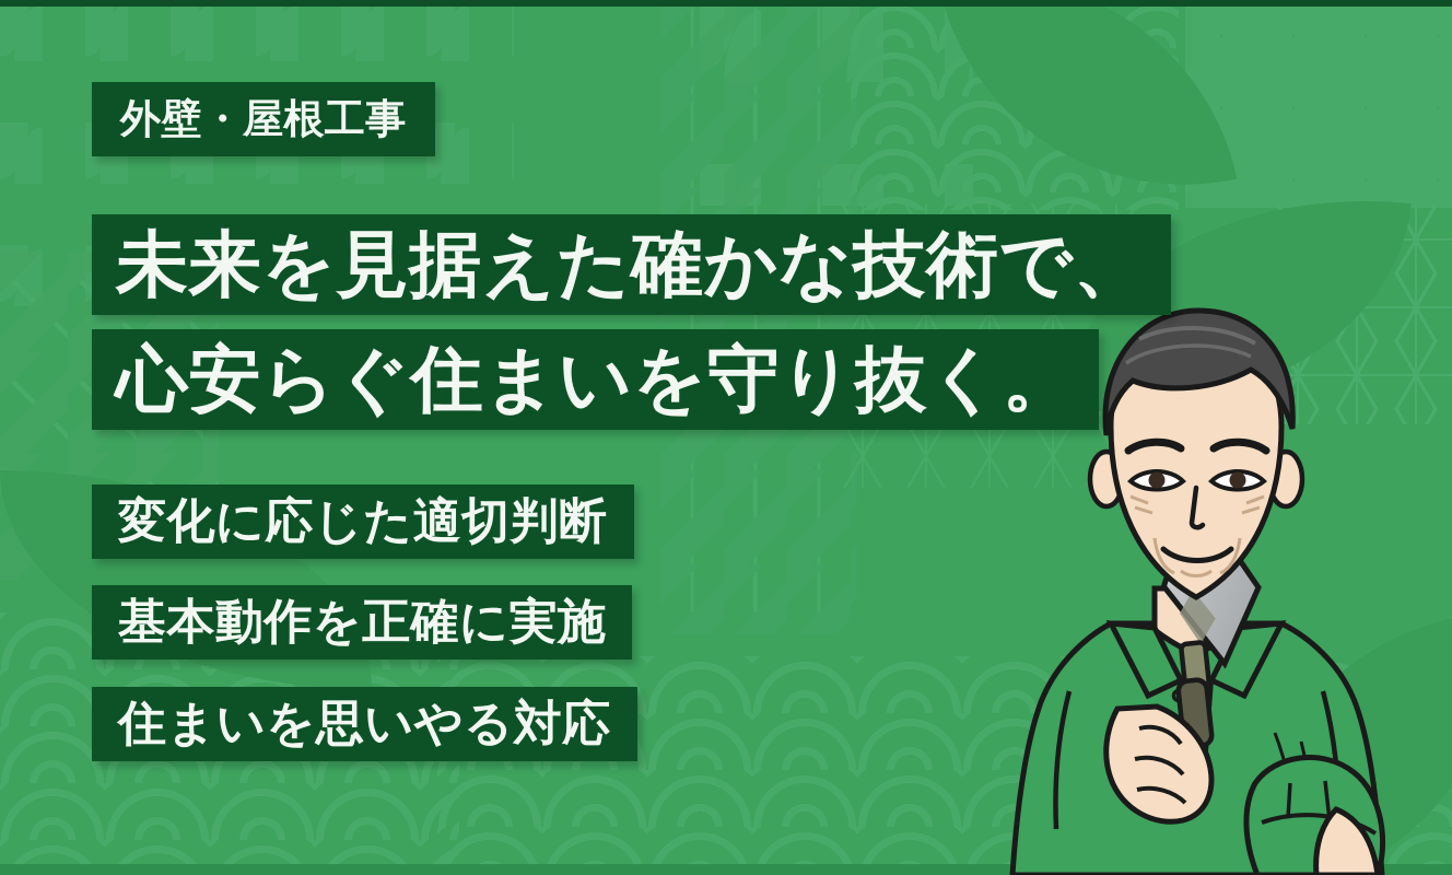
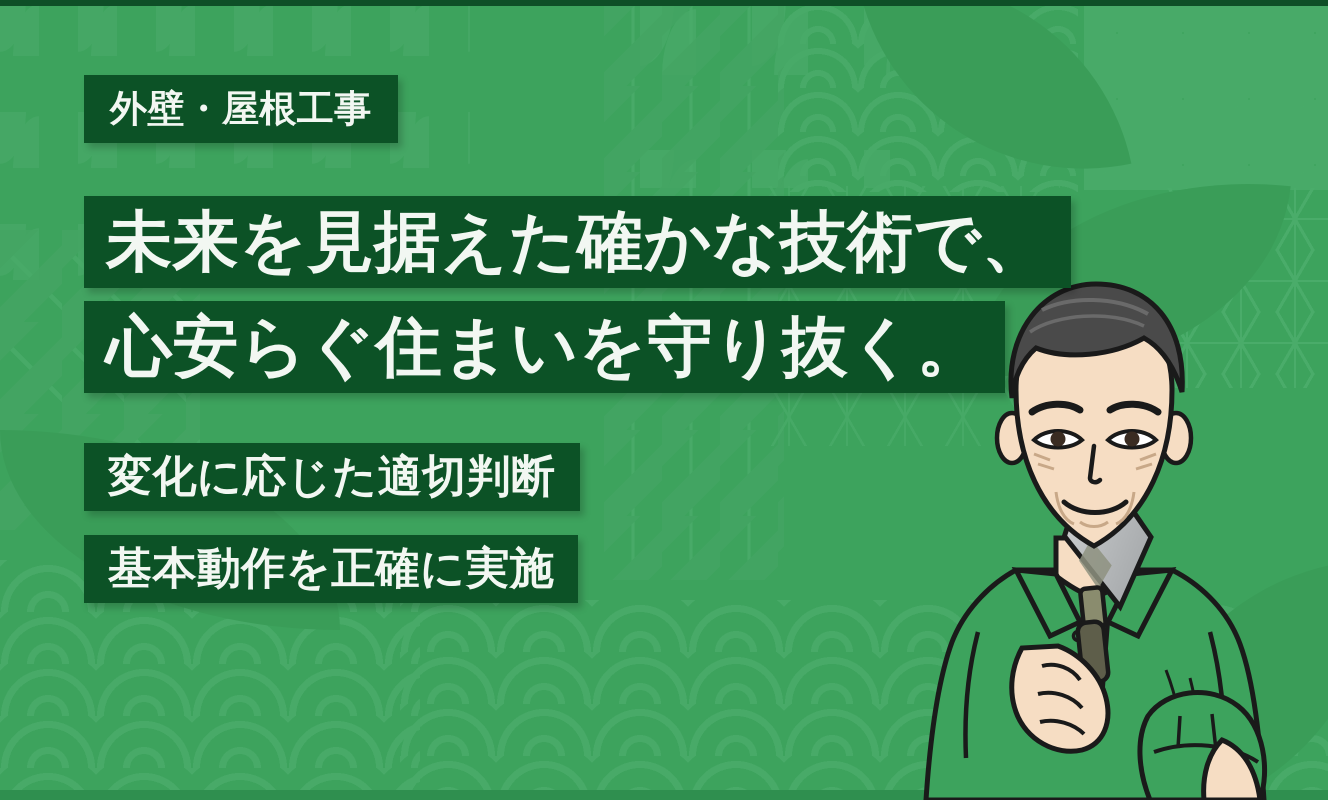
  外壁・屋根工事
  未来を見据えた確かな技術で、
  心安らぐ住まいを守り抜く。
  変化に応じた適切判断
  基本動作を正確に実施
- 住まいを思いやる対応
